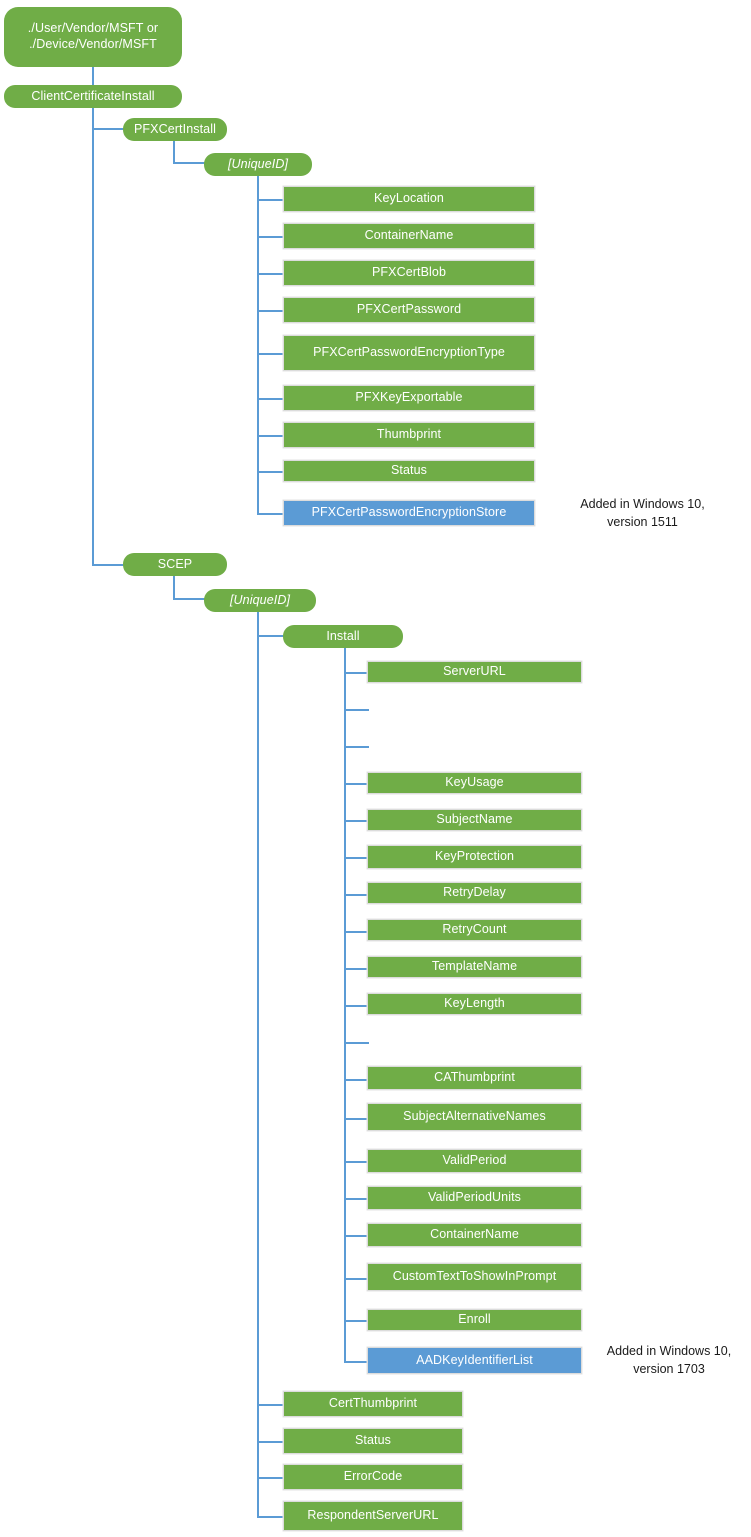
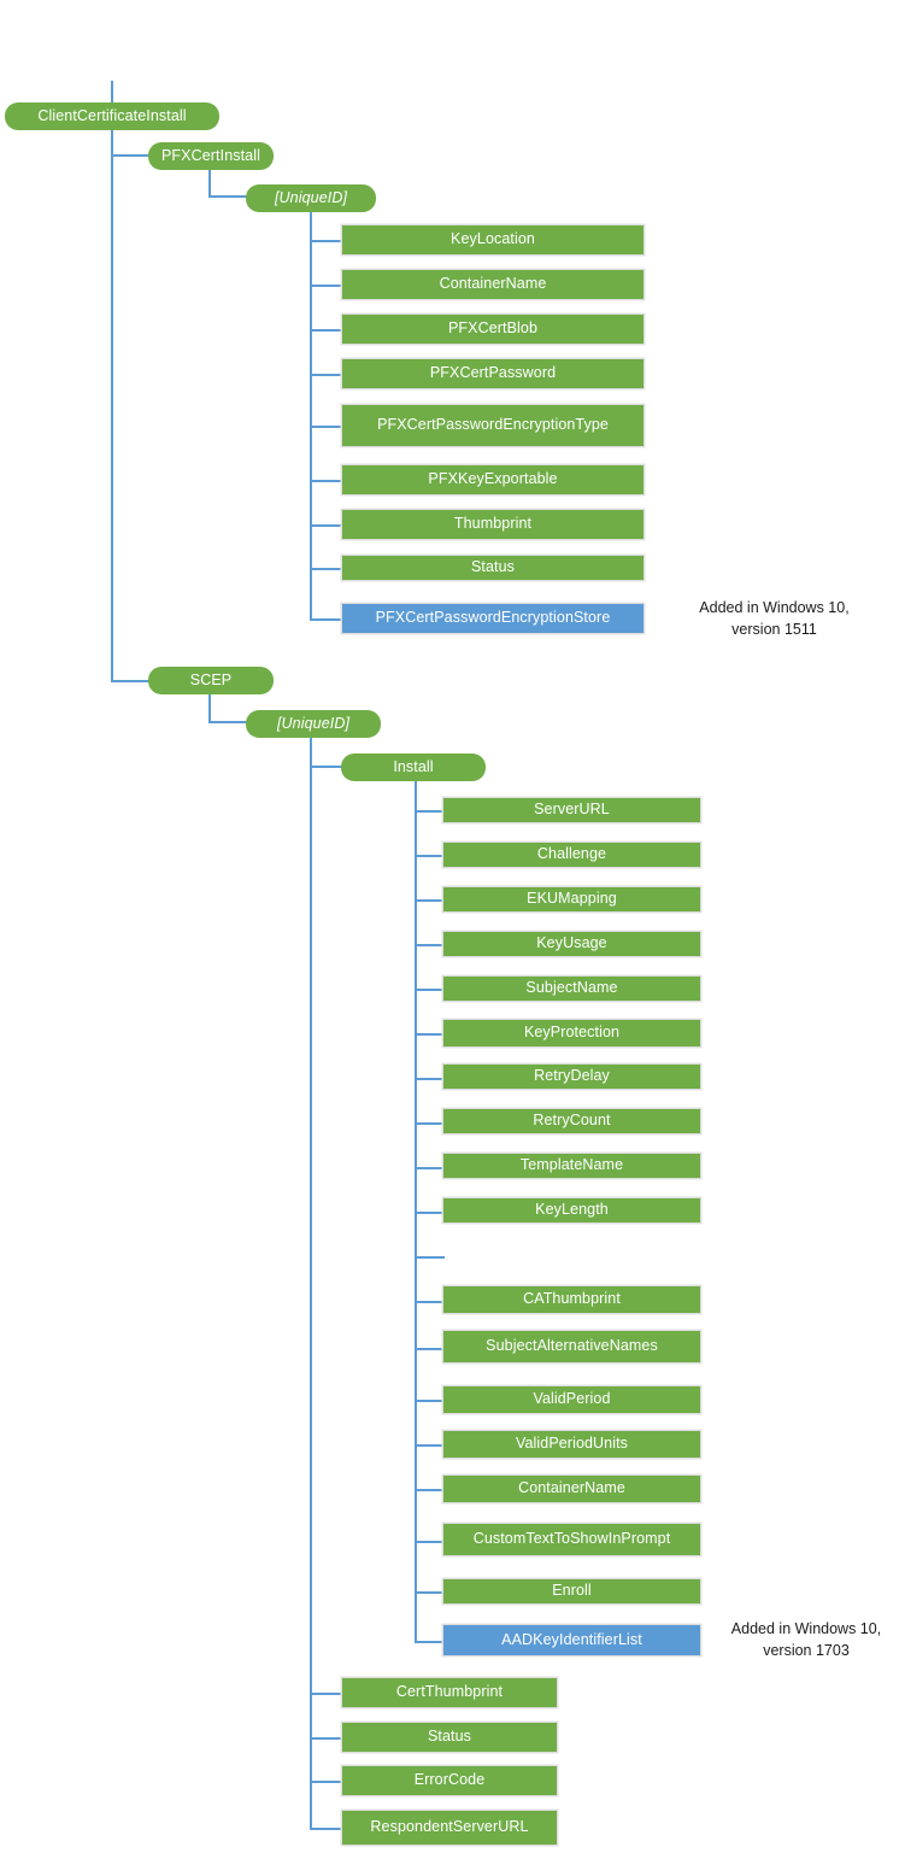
- ./User/Vendor/MSFT or
- ./Device/Vendor/MSFT
  ClientCertificateInstall
  PFXCertInstall
  [UniqueID]
  KeyLocation
  ContainerName
  PFXCertBlob
  PFXCertPassword
  PFXCertPasswordEncryptionType
  PFXKeyExportable
  Thumbprint
  Status
  PFXCertPasswordEncryptionStore
  Added in Windows 10,
  version 1511
  SCEP
  [UniqueID]
  Install
  ServerURL
+ Challenge
+ EKUMapping
  KeyUsage
  SubjectName
  KeyProtection
  RetryDelay
  RetryCount
  TemplateName
  KeyLength
  CAThumbprint
  SubjectAlternativeNames
  ValidPeriod
  ValidPeriodUnits
  ContainerName
  CustomTextToShowInPrompt
  Enroll
  AADKeyIdentifierList
  Added in Windows 10,
  version 1703
  CertThumbprint
  Status
  ErrorCode
  RespondentServerURL
